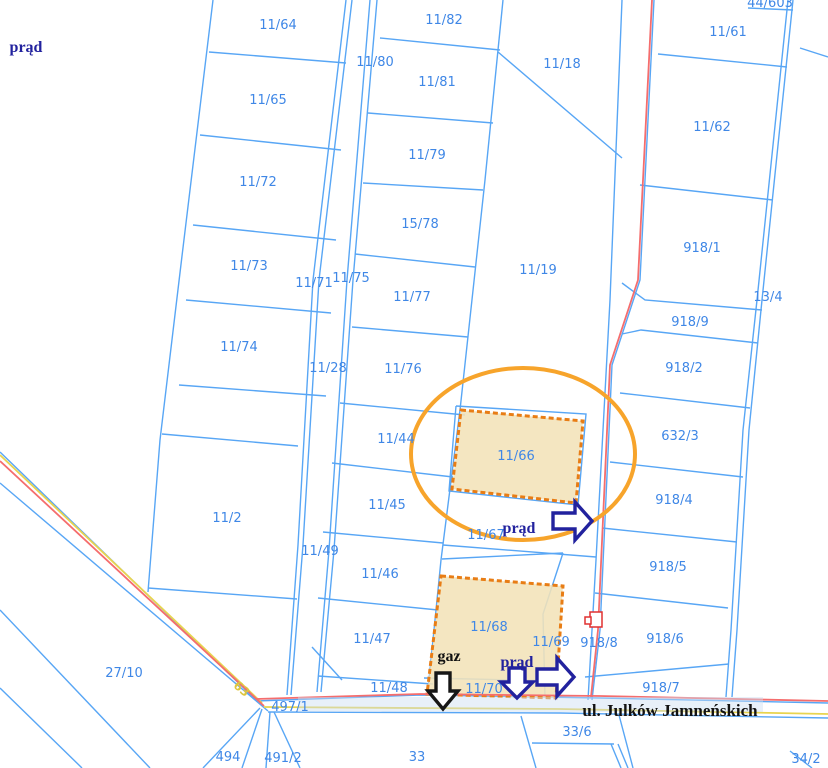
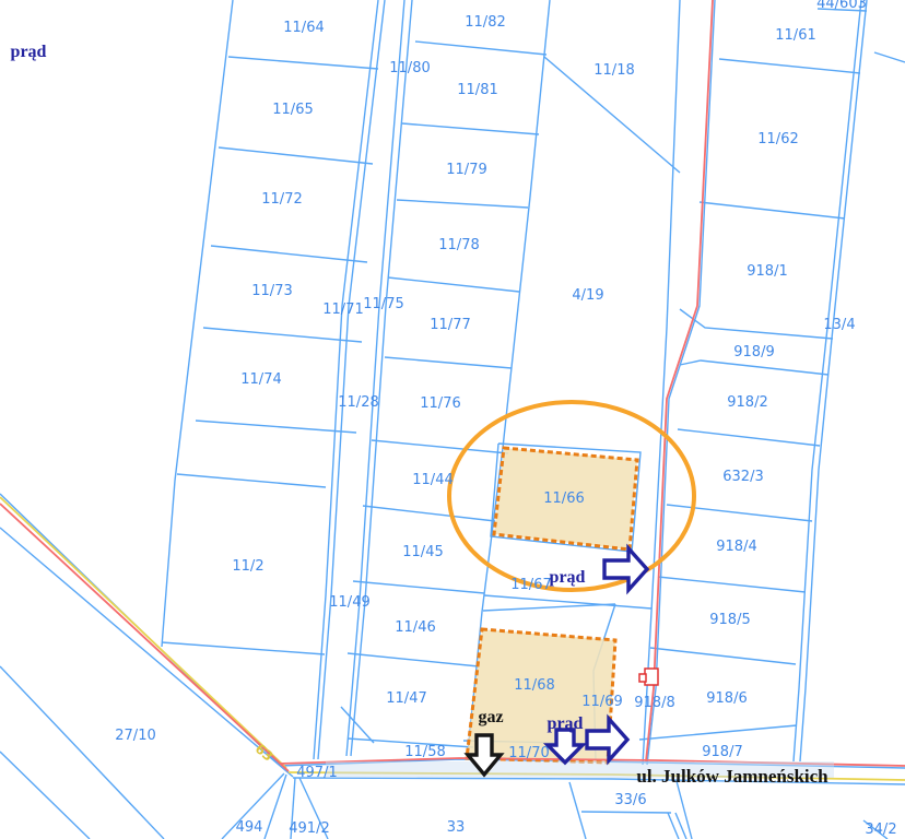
  prąd
  11/64
  11/82
  44/603
  11/61
  11/80
  11/81
  11/18
  11/65
  11/62
  11/79
  11/72
- 15/78
+ 11/78
  918/1
  11/73
  11/71
  11/75
  11/77
  13/4
- 11/19
+ 4/19
  918/9
  11/74
  11/28
  11/76
  918/2
  11/44
  632/3
  11/66
  11/45
  11/2
  918/4
  11/67
  prąd
  11/49
  11/46
  918/5
  11/47
  11/68
  11/69
  918/8
  918/6
  27/10
  gaz
  prąd
- 11/48
+ 11/58
  11/70
  918/7
  497/1
  ul. Julków Jamneńskich
  33/6
  494
  491/2
  33
  34/2
